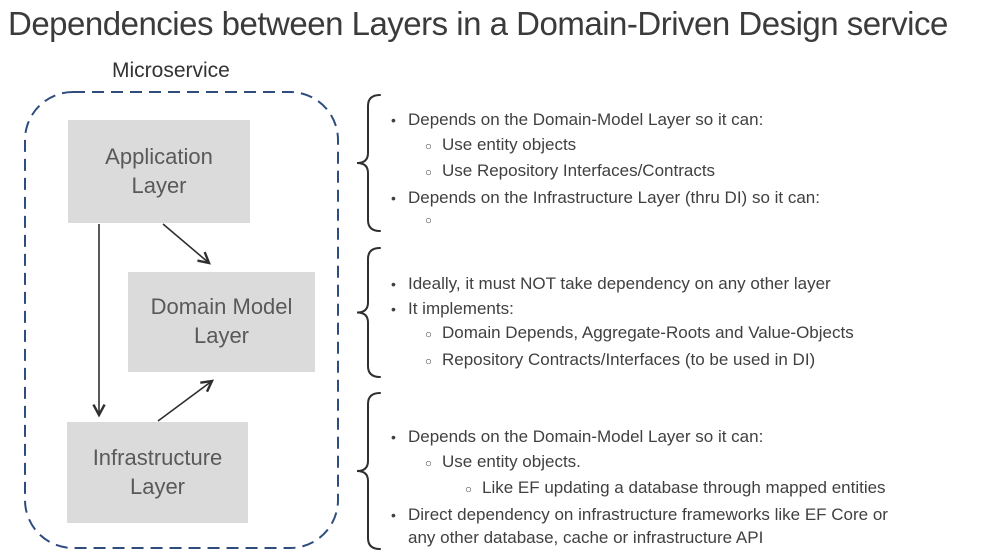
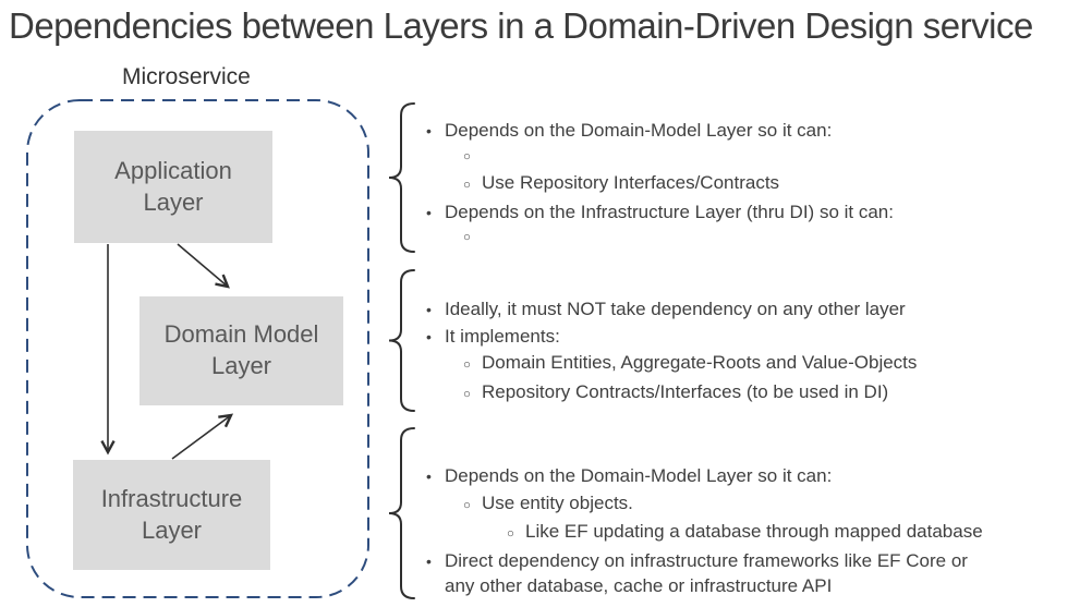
  Dependencies between Layers in a Domain-Driven Design service
  Microservice
  Application
  Layer
  Domain Model
  Layer
  Infrastructure
  Layer
  •
  Depends on the Domain-Model Layer so it can:
  ○
- Use entity objects
  ○
  Use Repository Interfaces/Contracts
  •
  Depends on the Infrastructure Layer (thru DI) so it can:
  ○
  •
  Ideally, it must NOT take dependency on any other layer
  •
  It implements:
  ○
- Domain Depends, Aggregate-Roots and Value-Objects
+ Domain Entities, Aggregate-Roots and Value-Objects
  ○
  Repository Contracts/Interfaces (to be used in DI)
  •
  Depends on the Domain-Model Layer so it can:
  ○
  Use entity objects.
  ○
- Like EF updating a database through mapped entities
+ Like EF updating a database through mapped database
  •
  Direct dependency on infrastructure frameworks like EF Core or
  any other database, cache or infrastructure API
